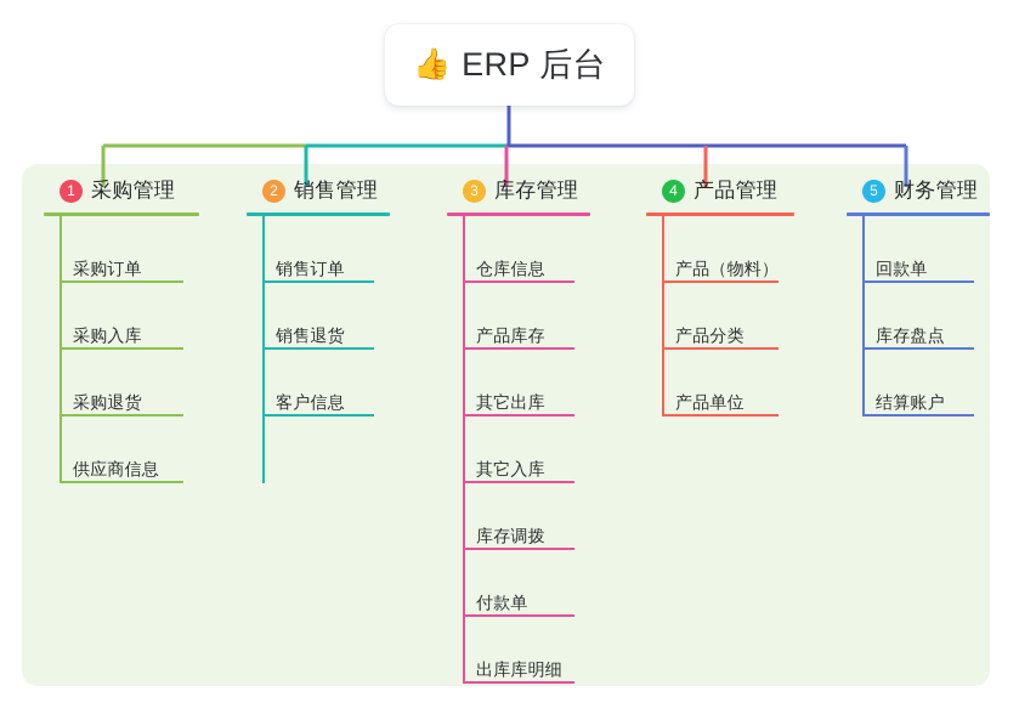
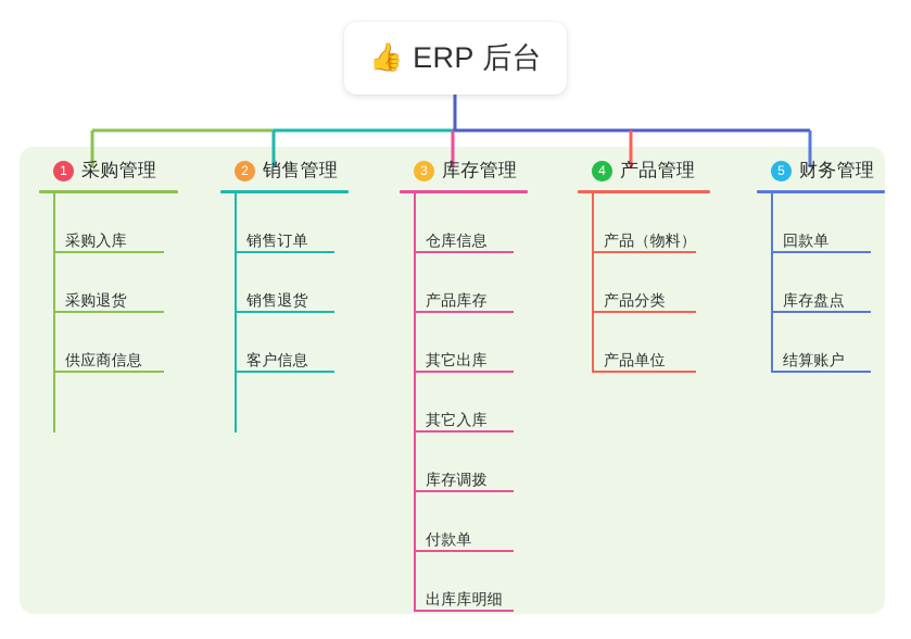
  👍
  ERP 后台
  1
  采购管理
- 采购订单
  采购入库
  采购退货
  供应商信息
  2
  销售管理
  销售订单
  销售退货
  客户信息
  3
  库存管理
  仓库信息
  产品库存
  其它出库
  其它入库
  库存调拨
  付款单
  出库库明细
  4
  产品管理
  产品（物料）
  产品分类
  产品单位
  5
  财务管理
  回款单
  库存盘点
  结算账户
